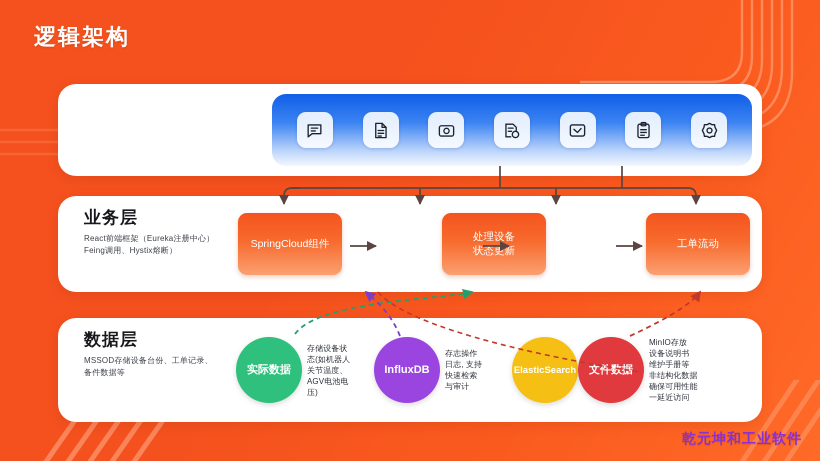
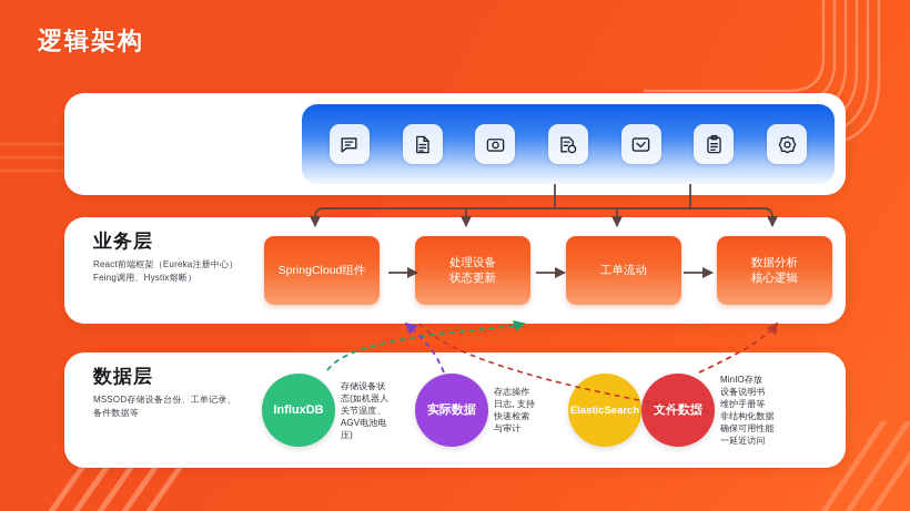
  逻辑架构
  业务层
  React前端框架（Eureka注册中心）
  Feing调用、Hystix熔断）
  SpringCloud组件
  处理设备
  状态更新
  工单流动
+ 数据分析
+ 核心逻辑
  数据层
  MSSOD存储设备台份、工单记录、
  备件数据等
- 实际数据
+ InfluxDB
  存储设备状
  态(如机器人
  关节温度、
  AGV电池电
  压)
- InfluxDB
+ 实际数据
  存志操作
  日志, 支持
  快速检索
  与审计
  ElasticSearch
  文件数
  MinIO存放
  设备说明书
  维护手册等
  非结构化数据
  确保可用性能
  一延近访问
- 乾元坤和工业软件
